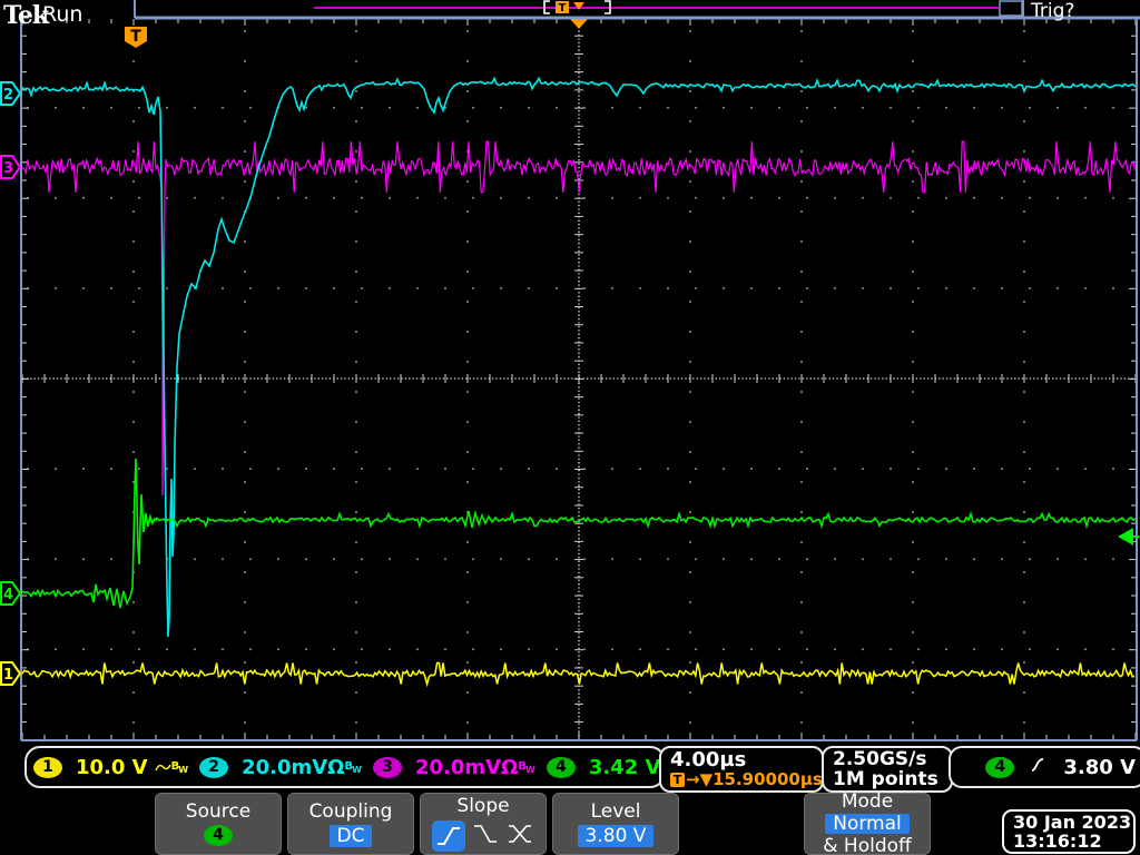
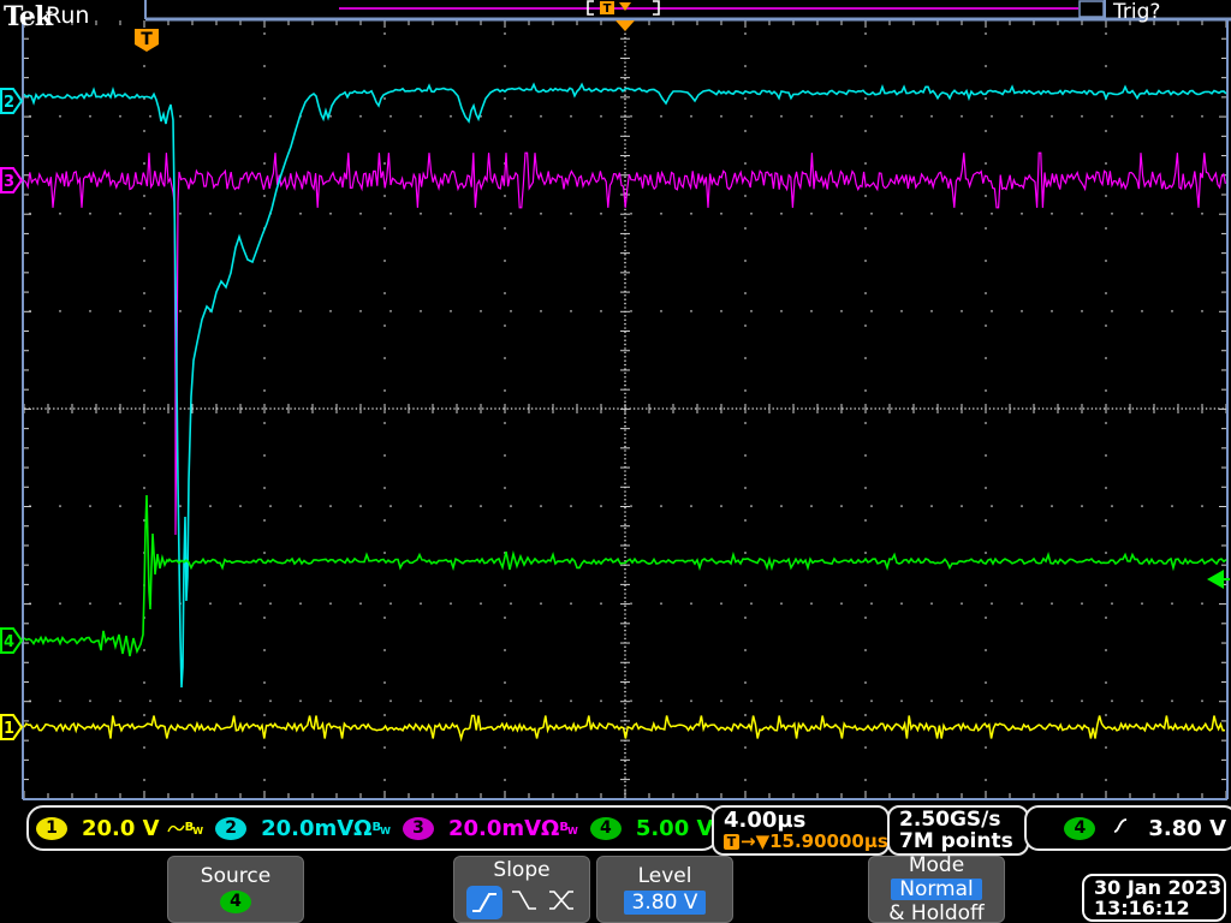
  T
  T
  1
  2
  3
  4
  Tek
  Run
  Trig?
  1
- 10.0 V
+ 20.0 V
  BW
  2
  20.0mVΩ
  BW
  3
  20.0mVΩ
  BW
  4
- 3.42 V
+ 5.00 V
  4.00µs
  T
  →▼
  15.90000µs
  2.50GS/s
- 1M points
+ 7M points
  4
  3.80 V
  Source
  4
- Coupling
- DC
  Slope
  Level
  3.80 V
  Mode
  Normal
  & Holdoff
  30 Jan 2023
  13:16:12
